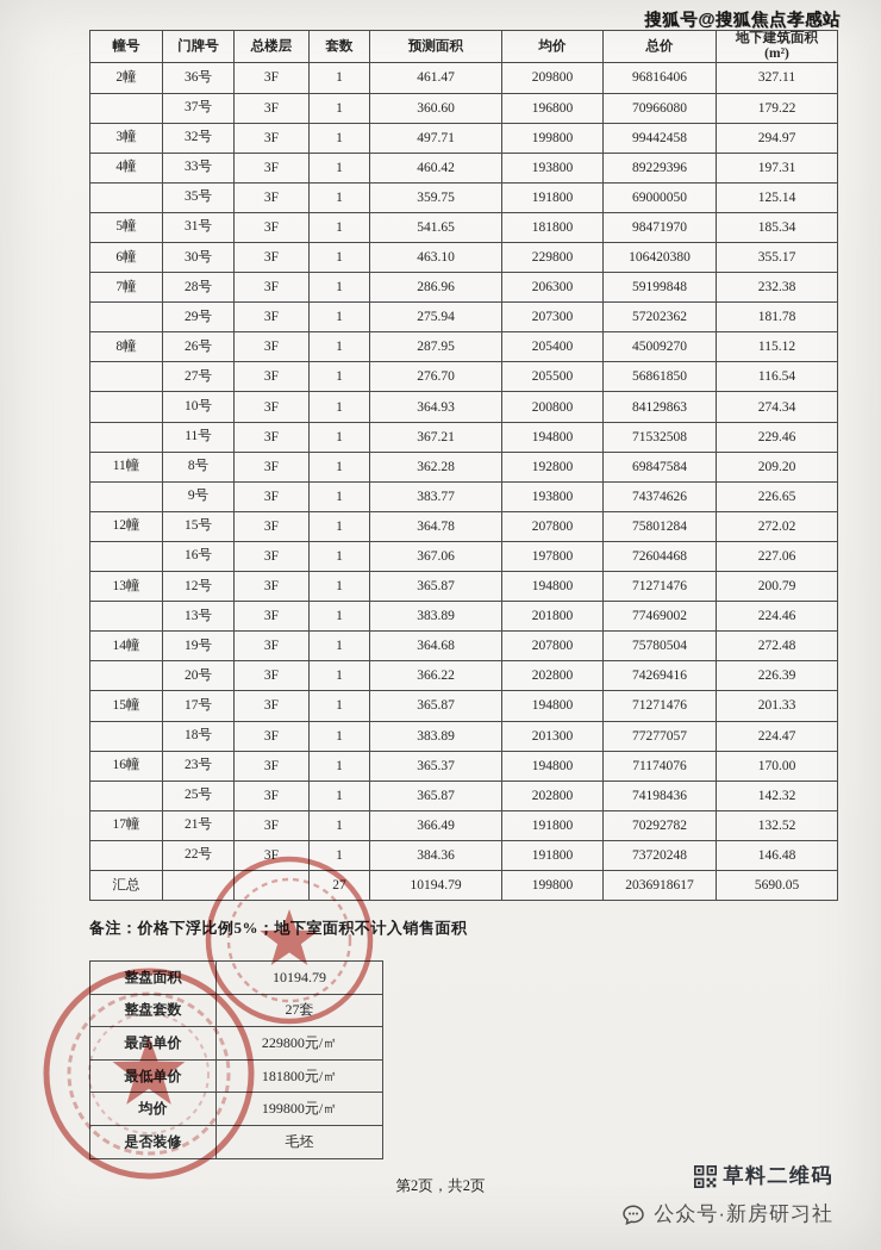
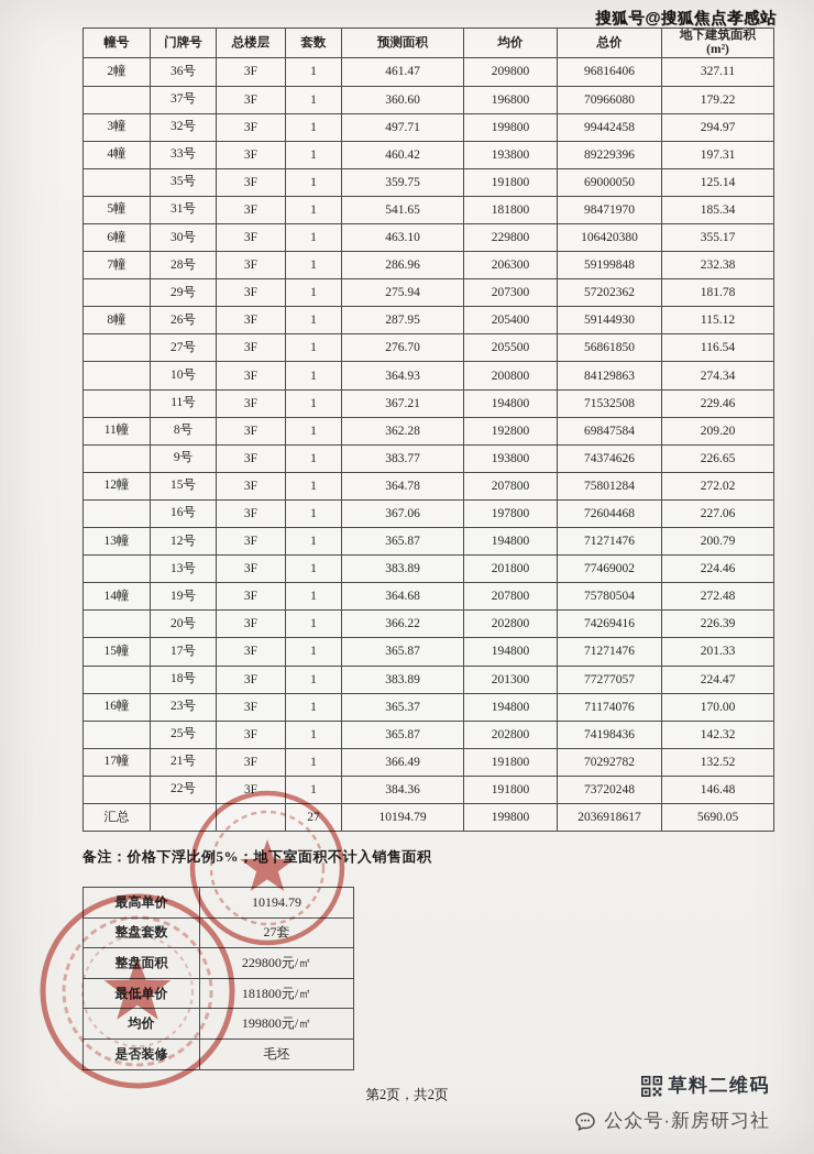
  搜狐号@搜狐焦点孝感站
  幢号	门牌号	总楼层	套数	预测面积	均价	总价	地下建筑面积 (m²)
  2幢	36号	3F	1	461.47	209800	96816406	327.11
  	37号	3F	1	360.60	196800	70966080	179.22
  3幢	32号	3F	1	497.71	199800	99442458	294.97
  4幢	33号	3F	1	460.42	193800	89229396	197.31
  	35号	3F	1	359.75	191800	69000050	125.14
  5幢	31号	3F	1	541.65	181800	98471970	185.34
  6幢	30号	3F	1	463.10	229800	106420380	355.17
  7幢	28号	3F	1	286.96	206300	59199848	232.38
  	29号	3F	1	275.94	207300	57202362	181.78
- 8幢	26号	3F	1	287.95	205400	45009270	115.12
+ 8幢	26号	3F	1	287.95	205400	59144930	115.12
  	27号	3F	1	276.70	205500	56861850	116.54
  	10号	3F	1	364.93	200800	84129863	274.34
  	11号	3F	1	367.21	194800	71532508	229.46
  11幢	8号	3F	1	362.28	192800	69847584	209.20
  	9号	3F	1	383.77	193800	74374626	226.65
  12幢	15号	3F	1	364.78	207800	75801284	272.02
  	16号	3F	1	367.06	197800	72604468	227.06
  13幢	12号	3F	1	365.87	194800	71271476	200.79
  	13号	3F	1	383.89	201800	77469002	224.46
  14幢	19号	3F	1	364.68	207800	75780504	272.48
  	20号	3F	1	366.22	202800	74269416	226.39
  15幢	17号	3F	1	365.87	194800	71271476	201.33
  	18号	3F	1	383.89	201300	77277057	224.47
  16幢	23号	3F	1	365.37	194800	71174076	170.00
  	25号	3F	1	365.87	202800	74198436	142.32
  17幢	21号	3F	1	366.49	191800	70292782	132.52
  	22号	3F	1	384.36	191800	73720248	146.48
  汇总			27	10194.79	199800	2036918617	5690.05
  备注：价格下浮比例5%；地下室面积不计入销售面积
- 整盘面积	10194.79
+ 最高单价	10194.79
  整盘套数	27套
- 最高单价	229800元/㎡
+ 整盘面积	229800元/㎡
  最低单价	181800元/㎡
  均价	199800元/㎡
  是否装修	毛坯
  第2页，共2页
  草料二维码
  公众号·新房研习社
